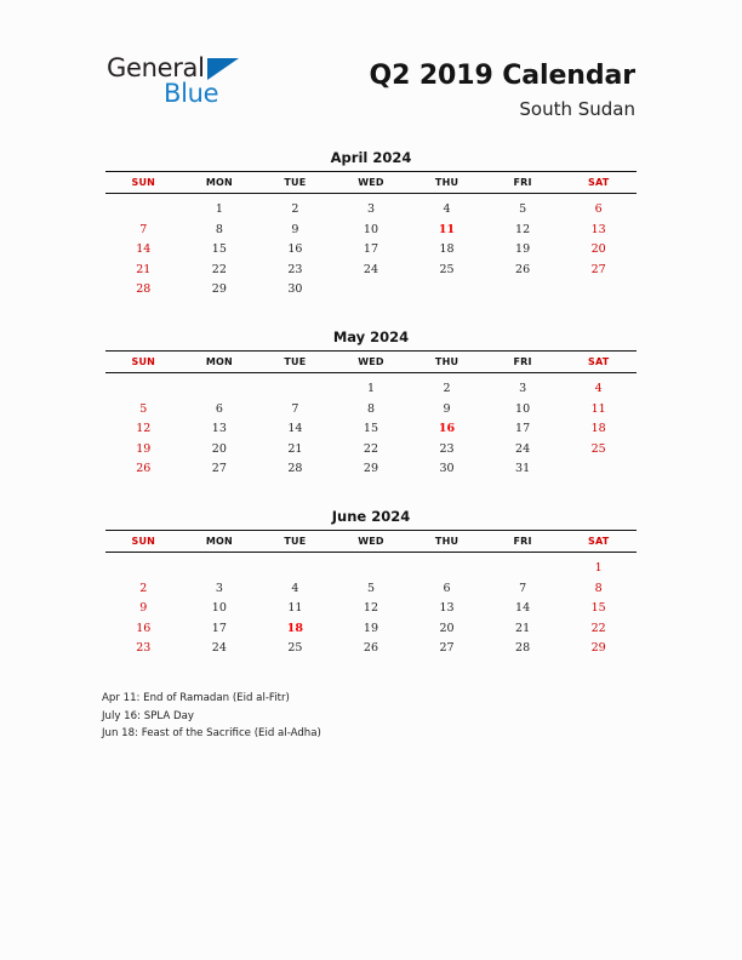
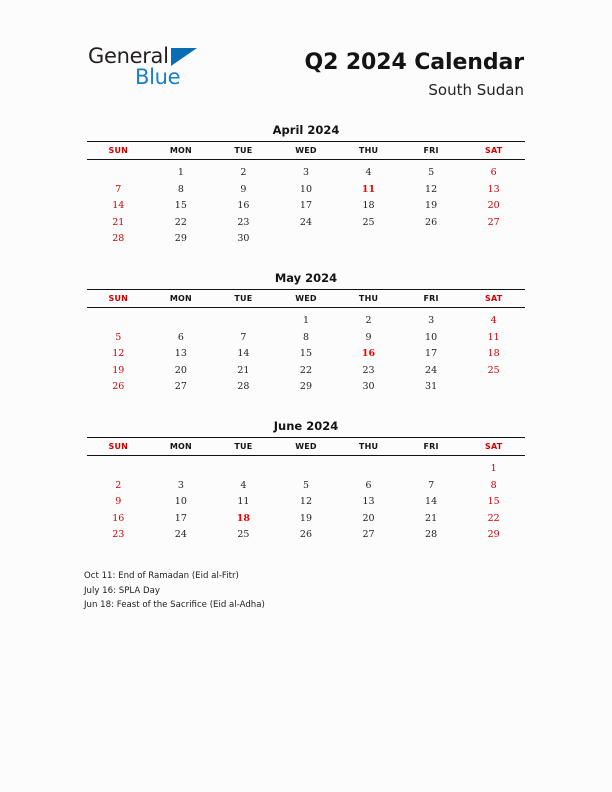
  General
  Blue
- Q2 2019 Calendar
+ Q2 2024 Calendar
  South Sudan
  April 2024
  SUN	MON	TUE	WED	THU	FRI	SAT
  	1	2	3	4	5	6
  7	8	9	10	11	12	13
  14	15	16	17	18	19	20
  21	22	23	24	25	26	27
  28	29	30
  May 2024
  SUN	MON	TUE	WED	THU	FRI	SAT
  			1	2	3	4
  5	6	7	8	9	10	11
  12	13	14	15	16	17	18
  19	20	21	22	23	24	25
  26	27	28	29	30	31
  June 2024
  SUN	MON	TUE	WED	THU	FRI	SAT
  						1
  2	3	4	5	6	7	8
  9	10	11	12	13	14	15
  16	17	18	19	20	21	22
  23	24	25	26	27	28	29
- Apr 11: End of Ramadan (Eid al-Fitr)
+ Oct 11: End of Ramadan (Eid al-Fitr)
  July 16: SPLA Day
  Jun 18: Feast of the Sacrifice (Eid al-Adha)
